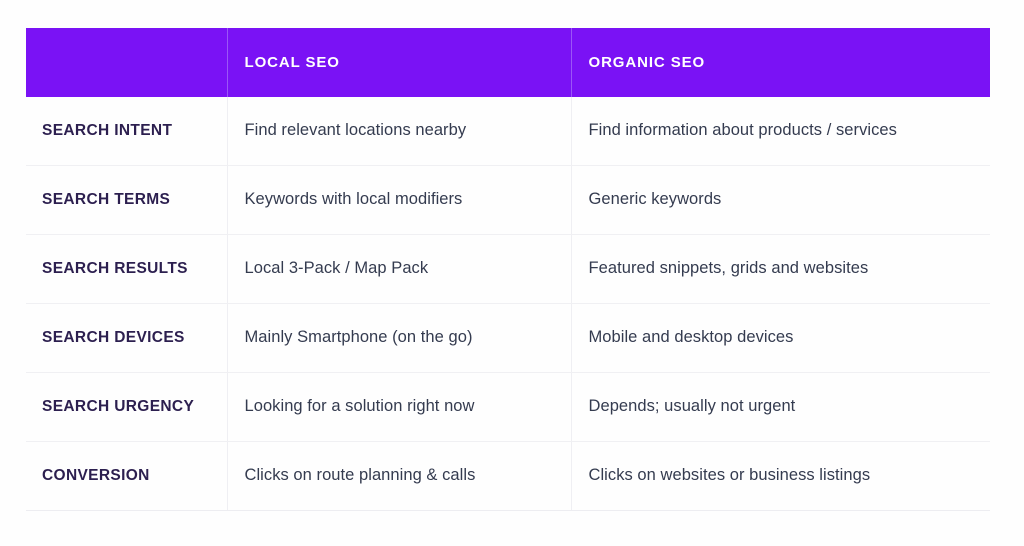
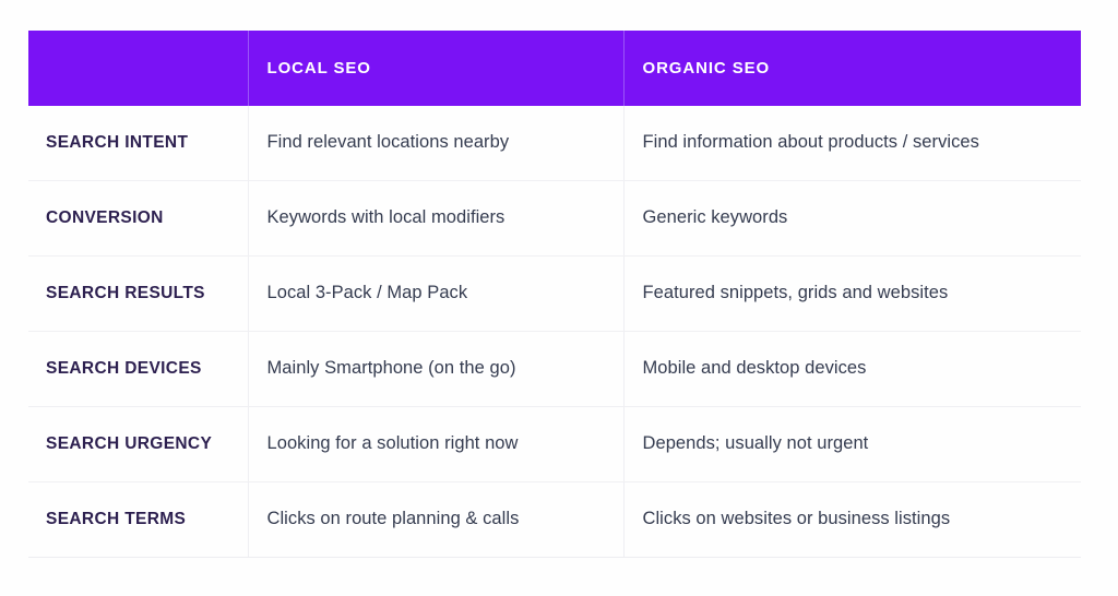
  	LOCAL SEO	ORGANIC SEO
  SEARCH INTENT	Find relevant locations nearby	Find information about products / services
- SEARCH TERMS	Keywords with local modifiers	Generic keywords
+ CONVERSION	Keywords with local modifiers	Generic keywords
  SEARCH RESULTS	Local 3-Pack / Map Pack	Featured snippets, grids and websites
  SEARCH DEVICES	Mainly Smartphone (on the go)	Mobile and desktop devices
  SEARCH URGENCY	Looking for a solution right now	Depends; usually not urgent
- CONVERSION	Clicks on route planning & calls	Clicks on websites or business listings
+ SEARCH TERMS	Clicks on route planning & calls	Clicks on websites or business listings
